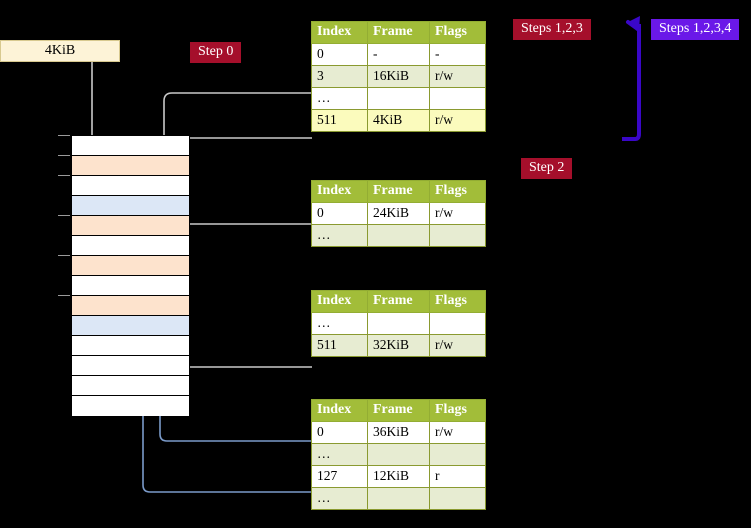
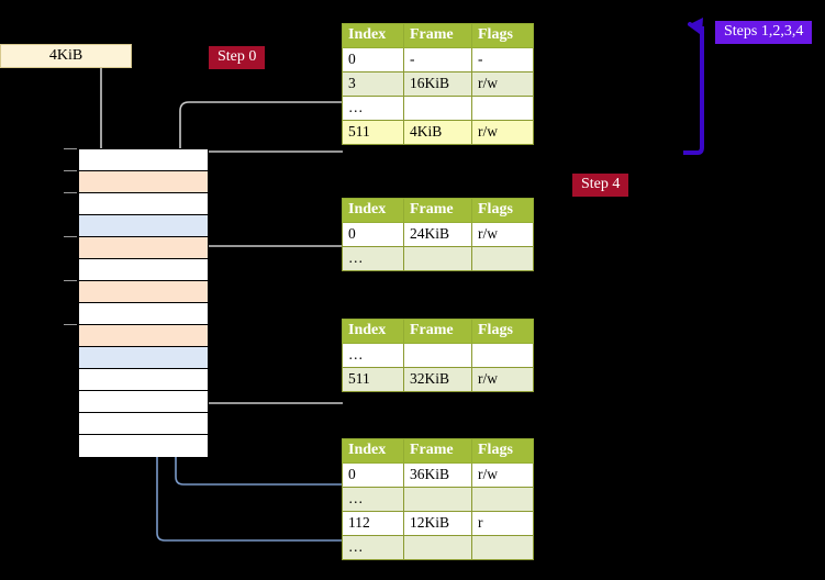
  4KiB
  Step 0
- Steps 1,2,3
  Steps 1,2,3,4
- Step 2
+ Step 4
  Index	Frame	Flags
  0	-	-
  3	16KiB	r/w
  …
  511	4KiB	r/w
  Index	Frame	Flags
  0	24KiB	r/w
  …
  Index	Frame	Flags
  …
  511	32KiB	r/w
  Index	Frame	Flags
  0	36KiB	r/w
  …
- 127	12KiB	r
+ 112	12KiB	r
  …
